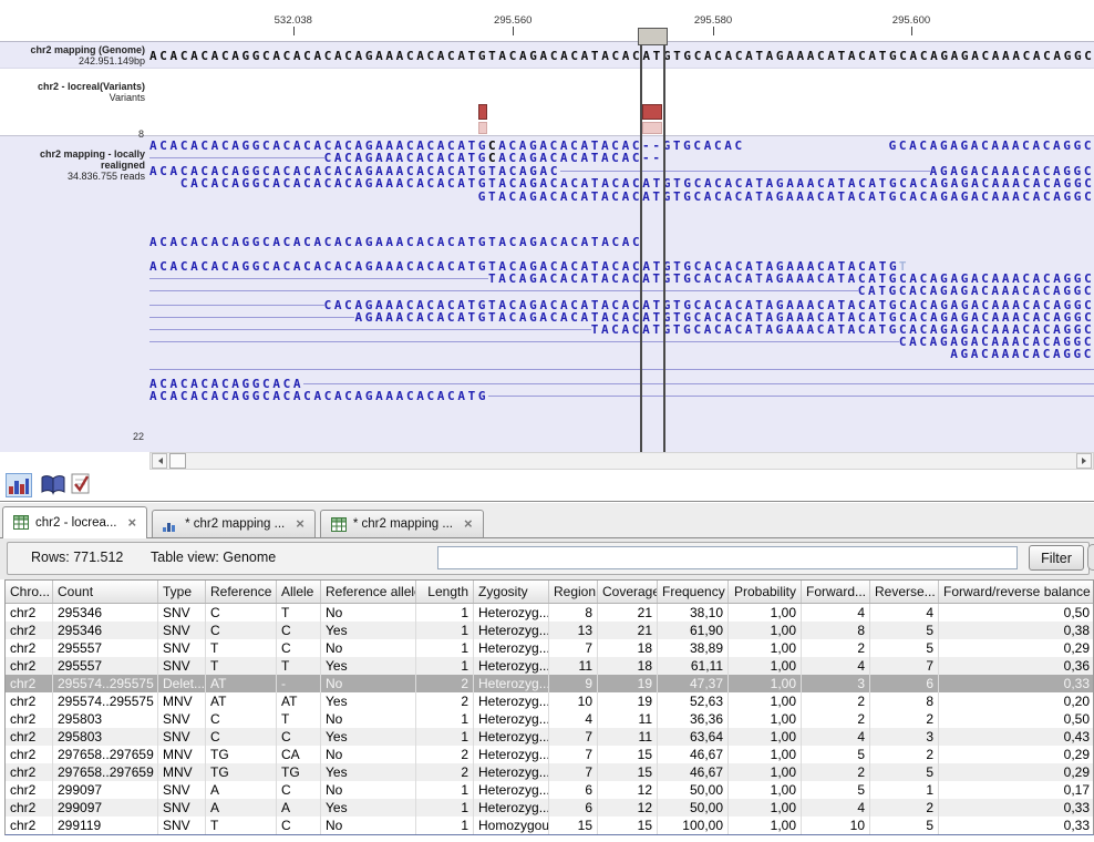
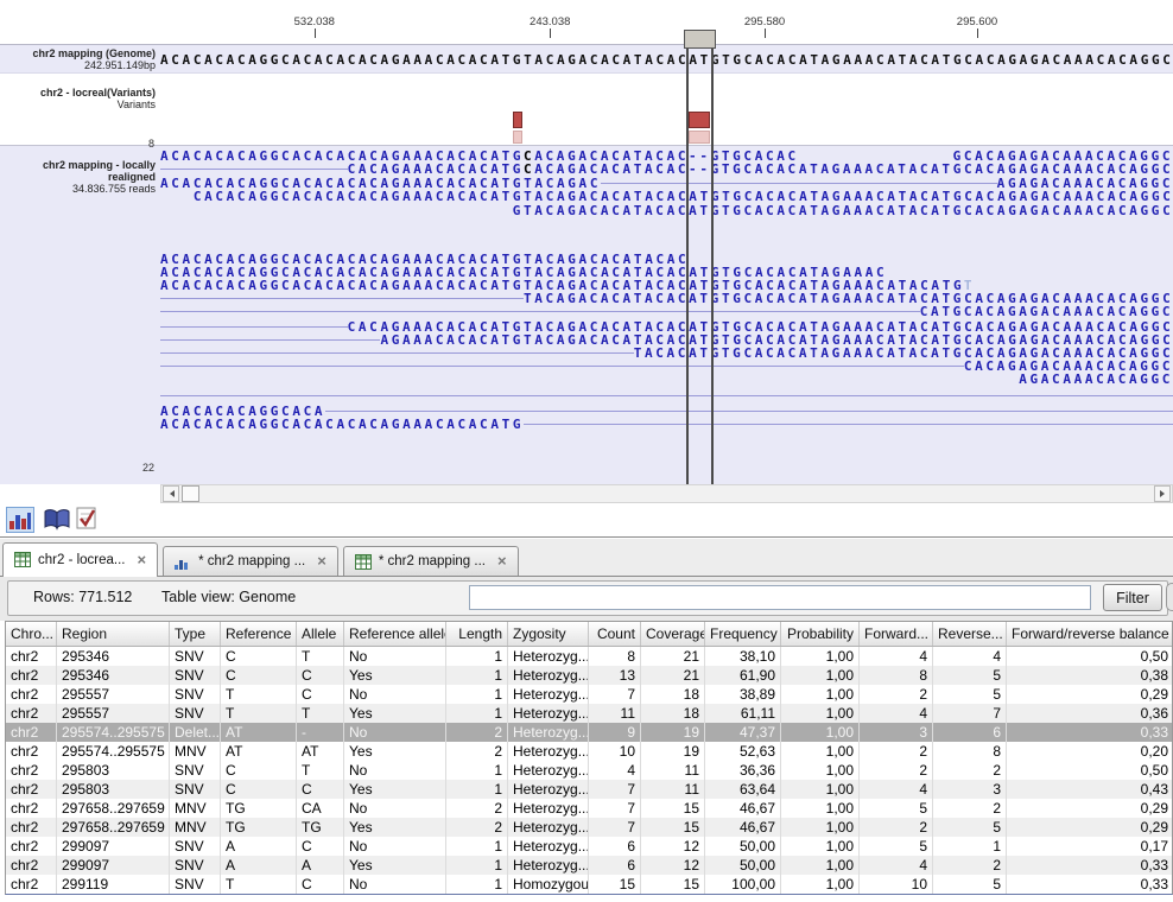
  chr2 mapping (Genome)
  242.951.149bp
  chr2 - locreal(Variants)
  Variants
  chr2 mapping - locally realigned
  34.836.755 reads
  8
  22
  532.038
- 295.560
+ 243.038
  295.580
  295.600
  ACACACACAGGCACACACACAGAAACACACATGTACAGACACATACACATGTGCACACATAGAAACATACATGCACAGAGACAAACACAGGC
  ACACACACAGGCACACACACAGAAACACACATG
  C
  ACAGACACATACAC
  --
  GTGCACAC
  GCACAGAGACAAACACAGGC
  CACAGAAACACACATG
  C
  ACAGACACATACAC
  --
+ GTGCACACATAGAAACATACATGCACAGAGACAAACACAGGC
  ACACACACAGGCACACACACAGAAACACACATGTACAGAC
  AGAGACAAACACAGGC
  CACACAGGCACACACACAGAAACACACATGTACAGACACATACACATGTGCACACATAGAAACATACATGCACAGAGACAAACACAGGC
  GTACAGACACATACACATGTGCACACATAGAAACATACATGCACAGAGACAAACACAGGC
  ACACACACAGGCACACACACAGAAACACACATGTACAGACACATACAC
+ ACACACACAGGCACACACACAGAAACACACATGTACAGACACATACACATGTGCACACATAGAAAC
  ACACACACAGGCACACACACAGAAACACACATGTACAGACACATACACATGTGCACACATAGAAACATACATG
  T
  TACAGACACATACACATGTGCACACATAGAAACATACATGCACAGAGACAAACACAGGC
  CATGCACAGAGACAAACACAGGC
  CACAGAAACACACATGTACAGACACATACACATGTGCACACATAGAAACATACATGCACAGAGACAAACACAGGC
  AGAAACACACATGTACAGACACATACACATGTGCACACATAGAAACATACATGCACAGAGACAAACACAGGC
  TACACATGTGCACACATAGAAACATACATGCACAGAGACAAACACAGGC
  CACAGAGACAAACACAGGC
  AGACAAACACAGGC
  ACACACACAGGCACA
  ACACACACAGGCACACACACAGAAACACACATG
  chr2 - locrea...
  ×
  * chr2 mapping ...
  ×
  * chr2 mapping ...
  ×
  Rows: 771.512
  Table view: Genome
  Filter
  Chro...
- Count
+ Region
  Type
  Reference
  Allele
  Reference allel
  Length
  Zygosity
- Region
+ Count
  Coverage
  Frequency
  Probability
  Forward...
  Reverse...
  Forward/reverse balance
  chr2
  295346
  SNV
  C
  T
  No
  1
  Heterozyg...
  8
  21
  38,10
  1,00
  4
  4
  0,50
  chr2
  295346
  SNV
  C
  C
  Yes
  1
  Heterozyg...
  13
  21
  61,90
  1,00
  8
  5
  0,38
  chr2
  295557
  SNV
  T
  C
  No
  1
  Heterozyg...
  7
  18
  38,89
  1,00
  2
  5
  0,29
  chr2
  295557
  SNV
  T
  T
  Yes
  1
  Heterozyg...
  11
  18
  61,11
  1,00
  4
  7
  0,36
  chr2
  295574..295575
  Delet...
  AT
  -
  No
  2
  Heterozyg...
  9
  19
  47,37
  1,00
  3
  6
  0,33
  chr2
  295574..295575
  MNV
  AT
  AT
  Yes
  2
  Heterozyg...
  10
  19
  52,63
  1,00
  2
  8
  0,20
  chr2
  295803
  SNV
  C
  T
  No
  1
  Heterozyg...
  4
  11
  36,36
  1,00
  2
  2
  0,50
  chr2
  295803
  SNV
  C
  C
  Yes
  1
  Heterozyg...
  7
  11
  63,64
  1,00
  4
  3
  0,43
  chr2
  297658..297659
  MNV
  TG
  CA
  No
  2
  Heterozyg...
  7
  15
  46,67
  1,00
  5
  2
  0,29
  chr2
  297658..297659
  MNV
  TG
  TG
  Yes
  2
  Heterozyg...
  7
  15
  46,67
  1,00
  2
  5
  0,29
  chr2
  299097
  SNV
  A
  C
  No
  1
  Heterozyg...
  6
  12
  50,00
  1,00
  5
  1
  0,17
  chr2
  299097
  SNV
  A
  A
  Yes
  1
  Heterozyg...
  6
  12
  50,00
  1,00
  4
  2
  0,33
  chr2
  299119
  SNV
  T
  C
  No
  1
  Homozygou
  15
  15
  100,00
  1,00
  10
  5
  0,33
